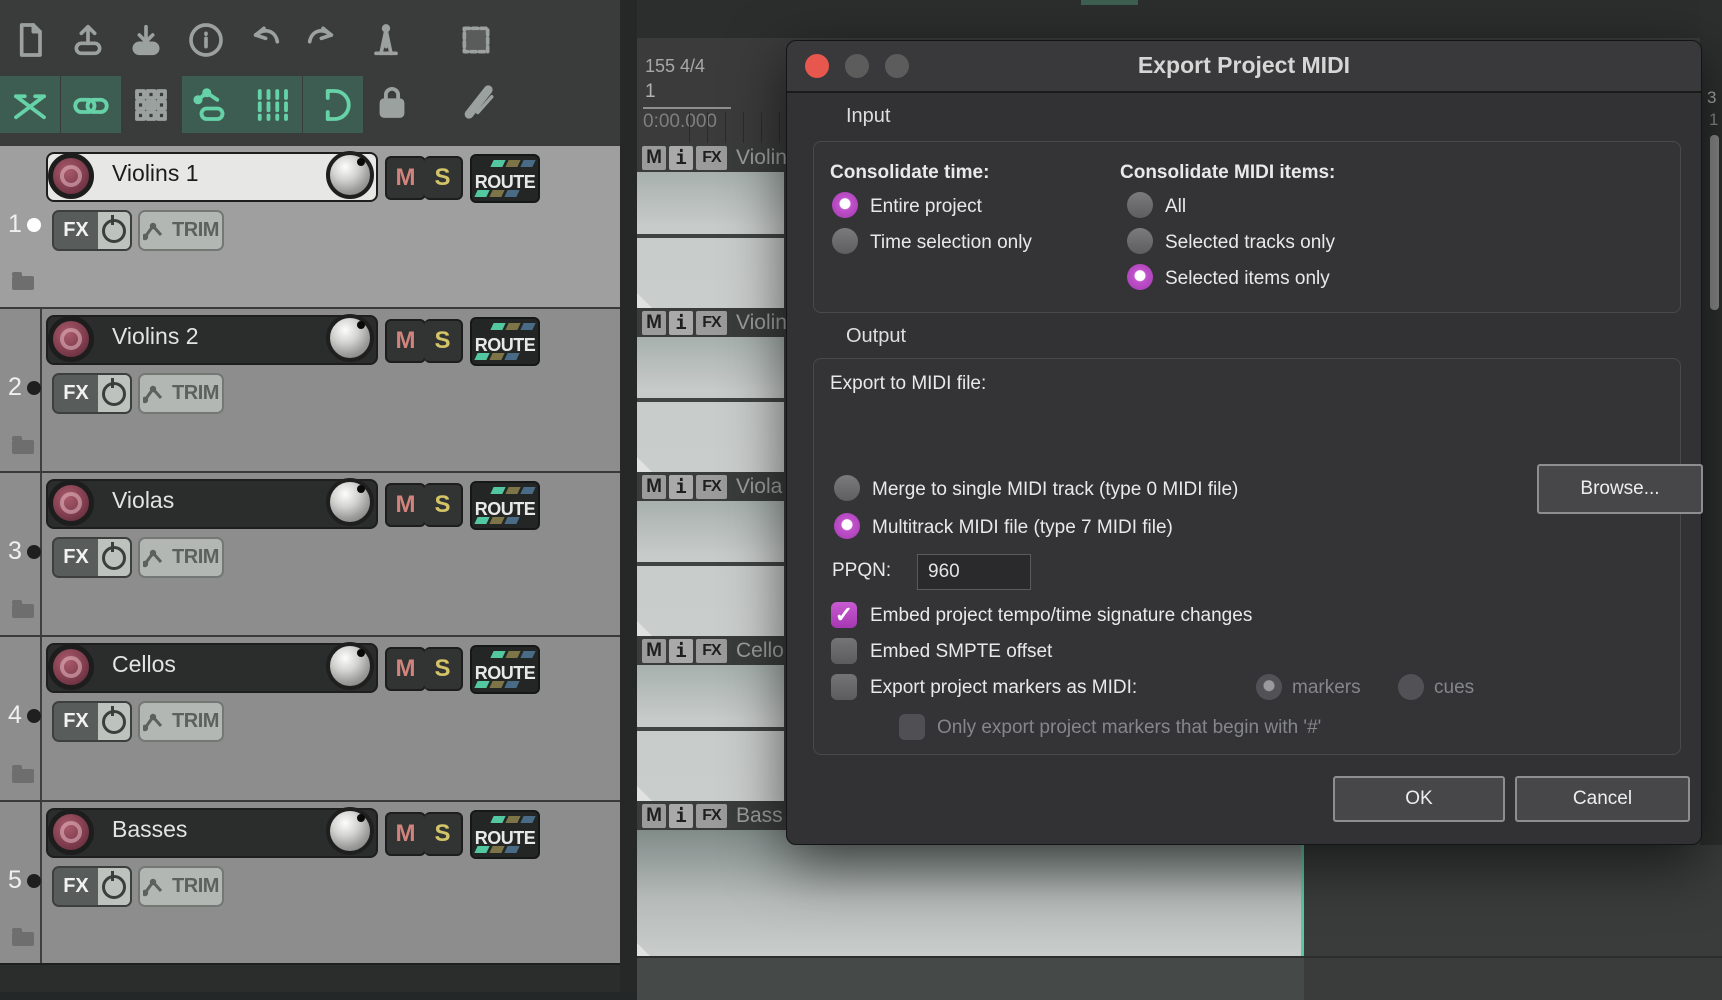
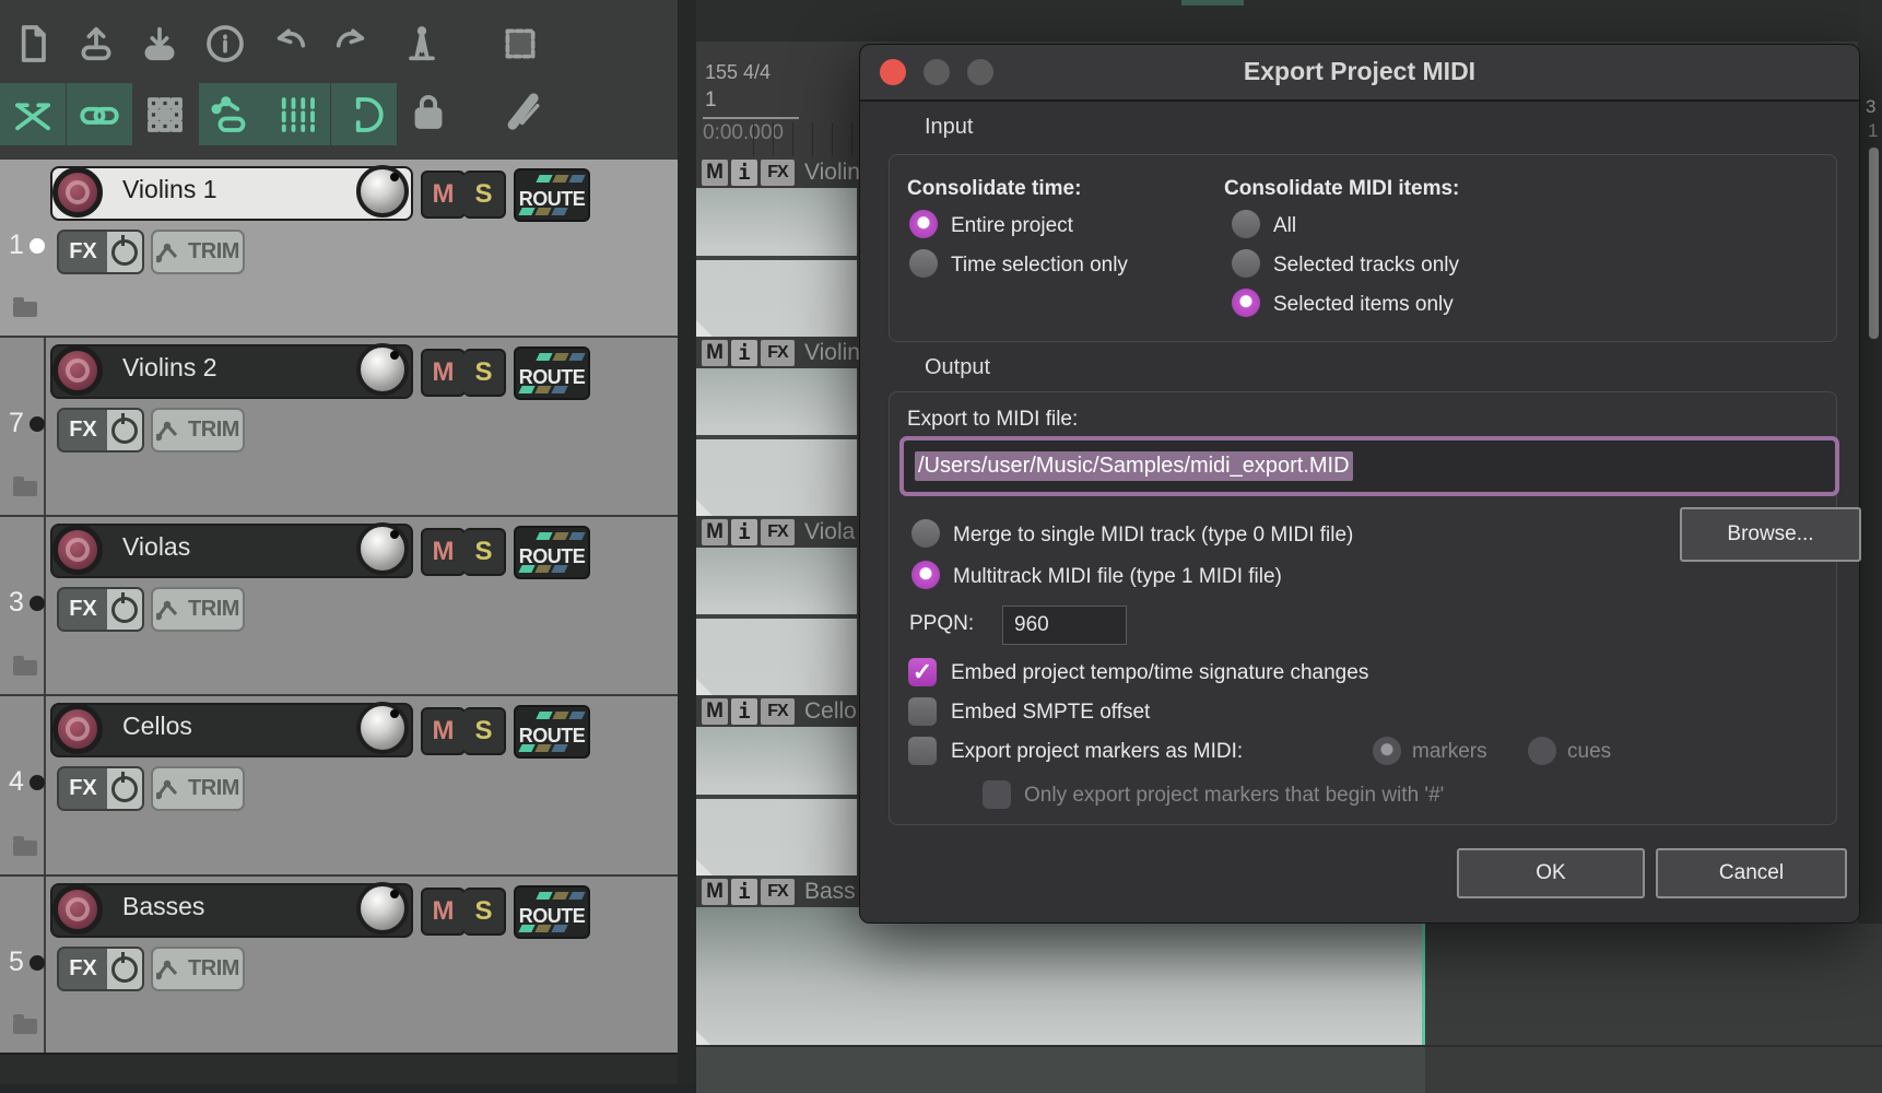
  155 4/4
  1
  M
  i
  FX
  Violin
  M
  i
  FX
  Violin
  M
  i
  FX
  Viola
  M
  i
  FX
  Cello
  M
  i
  FX
  Bass
  3
  1
  Violins 1
  M
  S
  ROUTE
  FX
  TRIM
  1
  Violins 2
  M
  S
  ROUTE
  FX
  TRIM
- 2
+ 7
  Violas
  M
  S
  ROUTE
  FX
  TRIM
  3
  Cellos
  M
  S
  ROUTE
  FX
  TRIM
  4
  Basses
  M
  S
  ROUTE
  FX
  TRIM
  5
  Export Project MIDI
  Input
  Consolidate time:
  Entire project
  Time selection only
  Consolidate MIDI items:
  All
  Selected tracks only
  Selected items only
  Output
  Export to MIDI file:
+ /Users/user/Music/Samples/midi_export.MID
  Merge to single MIDI track (type 0 MIDI file)
- Multitrack MIDI file (type 7 MIDI file)
+ Multitrack MIDI file (type 1 MIDI file)
  Browse...
  PPQN:
  960
  ✓
  Embed project tempo/time signature changes
  Embed SMPTE offset
  Export project markers as MIDI:
  markers
  cues
  Only export project markers that begin with '#'
  OK
  Cancel
